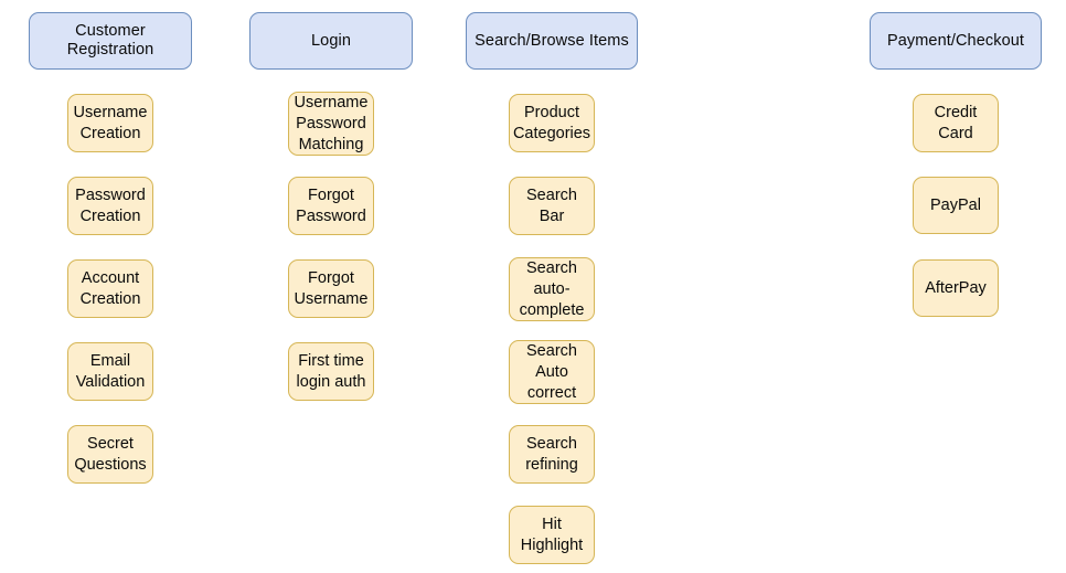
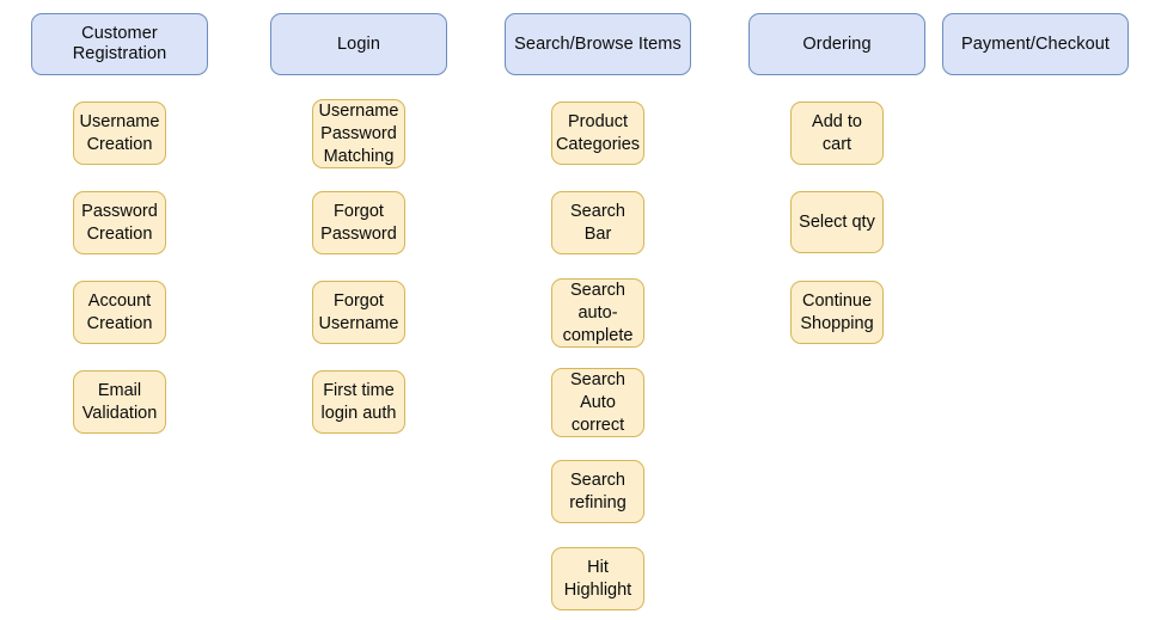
  Customer
  Registration
  Username
  Creation
  Password
  Creation
  Account
  Creation
  Email
  Validation
- Secret
- Questions
  Login
  Username
  Password
  Matching
  Forgot
  Password
  Forgot
  Username
  First time
  login auth
  Search/Browse Items
  Product
  Categories
  Search
  Bar
  Search
  auto-
  complete
  Search
  Auto
  correct
  Search
  refining
  Hit
  Highlight
+ Ordering
+ Add to
+ cart
+ Select qty
+ Continue
+ Shopping
  Payment/Checkout
- Credit
- Card
- PayPal
- AfterPay
